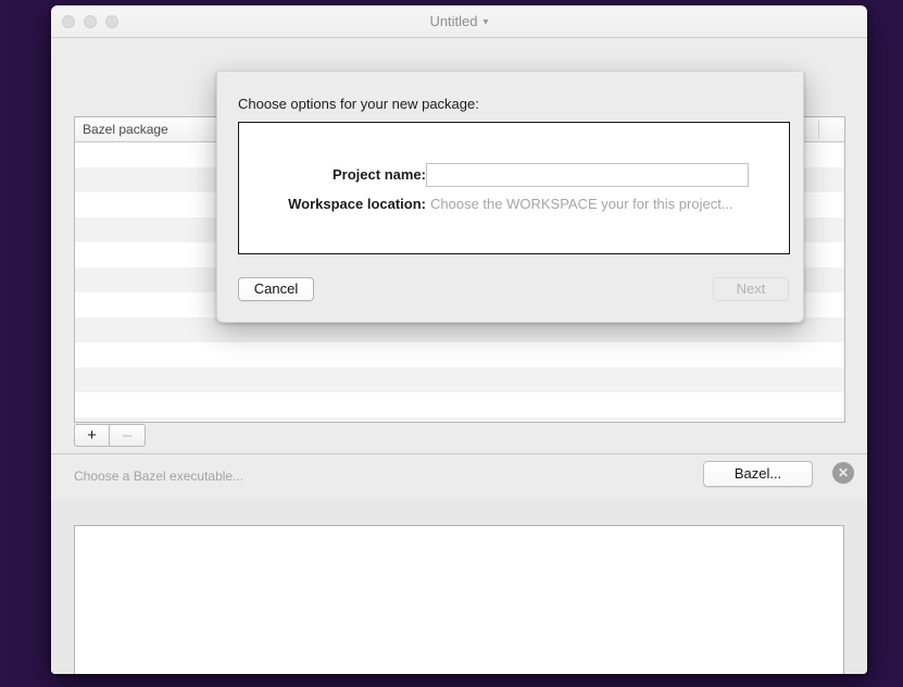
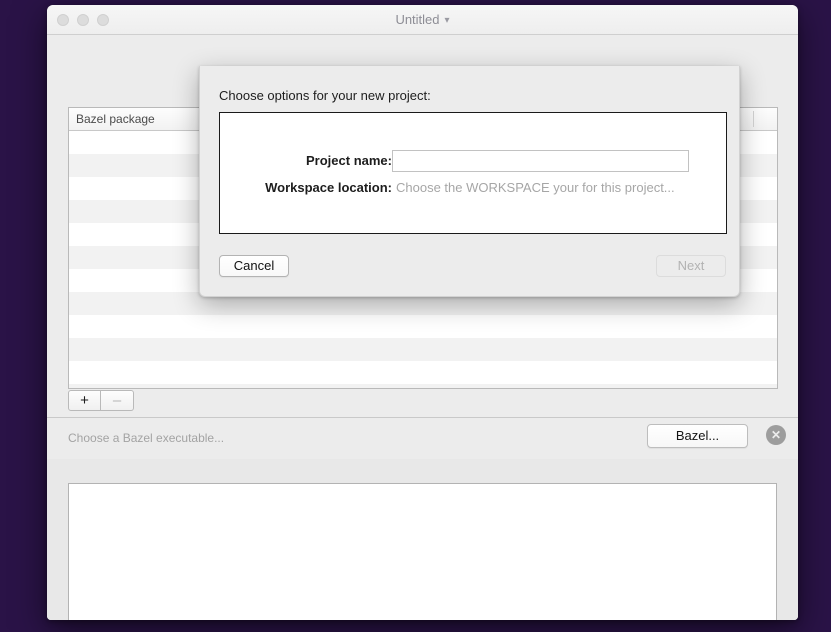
  Untitled ▾
  Bazel package
  +
  –
  Choose a Bazel executable...
  Bazel...
  ✕
- Choose options for your new package:
+ Choose options for your new project:
  Project name:
  Workspace location:
  Choose the WORKSPACE your for this project...
  Cancel
  Next
